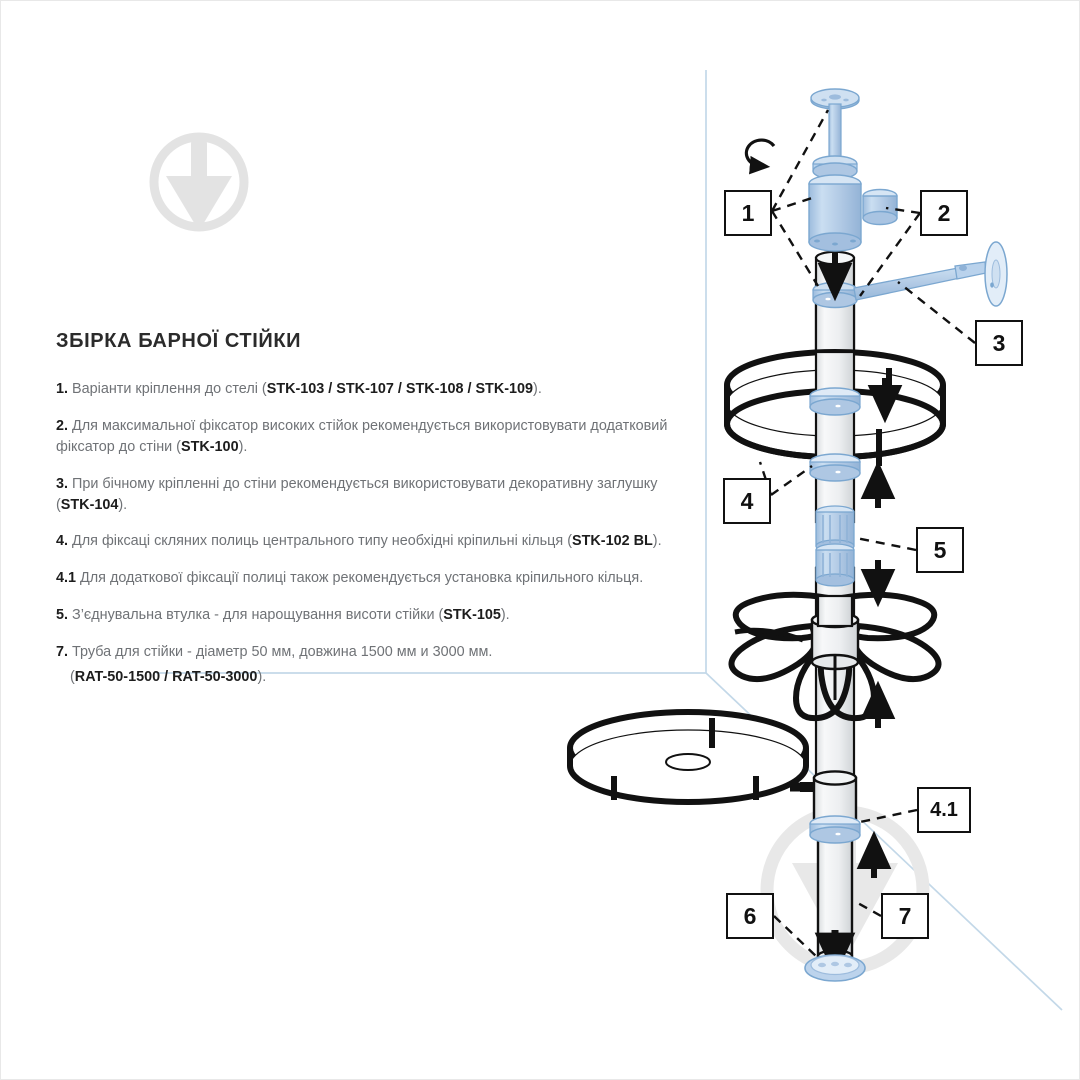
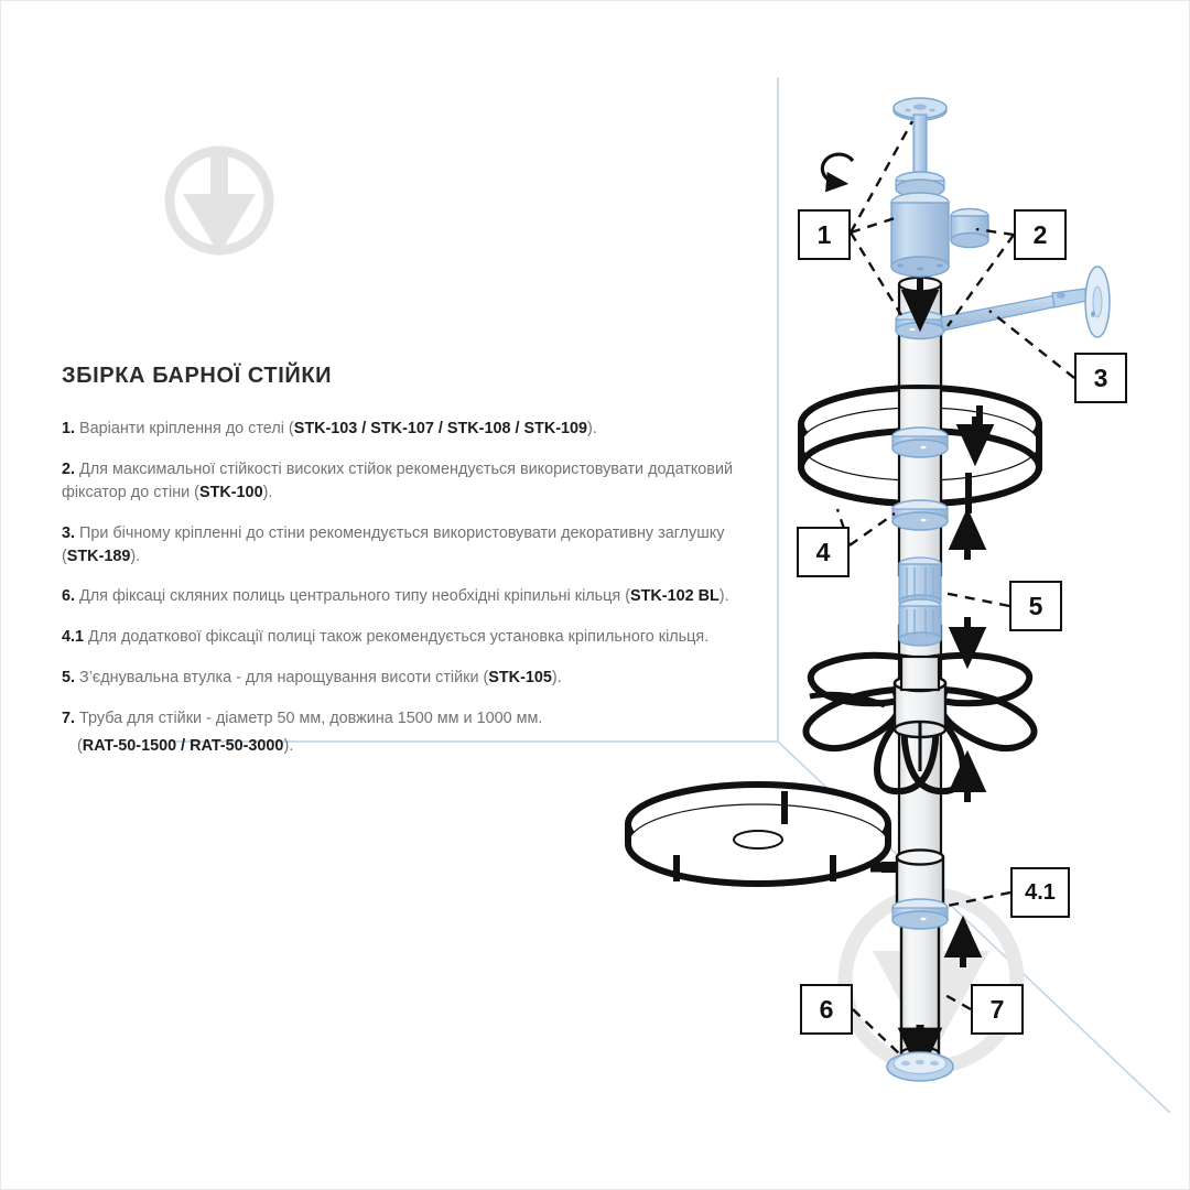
  1
  2
  3
  4
  5
  4.1
  6
  7
  ЗБІРКА БАРНОЇ СТІЙКИ
  1. Варіанти кріплення до стелі (STK-103 / STK-107 / STK-108 / STK-109).
- 2. Для максимальної фіксатор високих стійок рекомендується використовувати додатковий фіксатор до стіни (STK-100).
+ 2. Для максимальної стійкості високих стійок рекомендується використовувати додатковий фіксатор до стіни (STK-100).
- 3. При бічному кріпленні до стіни рекомендується використовувати декоративну заглушку (STK-104).
+ 3. При бічному кріпленні до стіни рекомендується використовувати декоративну заглушку (STK-189).
- 4. Для фіксаці скляних полиць центрального типу необхідні кріпильні кільця (STK-102 BL).
+ 6. Для фіксаці скляних полиць центрального типу необхідні кріпильні кільця (STK-102 BL).
  4.1 Для додаткової фіксації полиці також рекомендується установка кріпильного кільця.
  5. З’єднувальна втулка - для нарощування висоти стійки (STK-105).
- 7. Труба для стійки - діаметр 50 мм, довжина 1500 мм и 3000 мм.
+ 7. Труба для стійки - діаметр 50 мм, довжина 1500 мм и 1000 мм.
  (RAT-50-1500 / RAT-50-3000).
